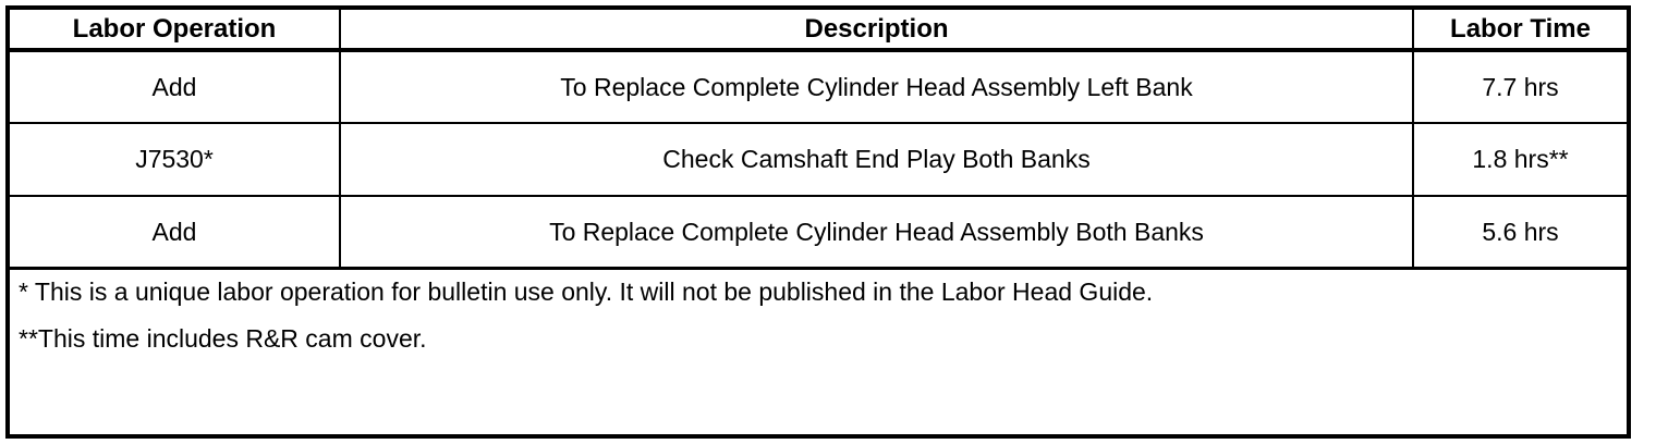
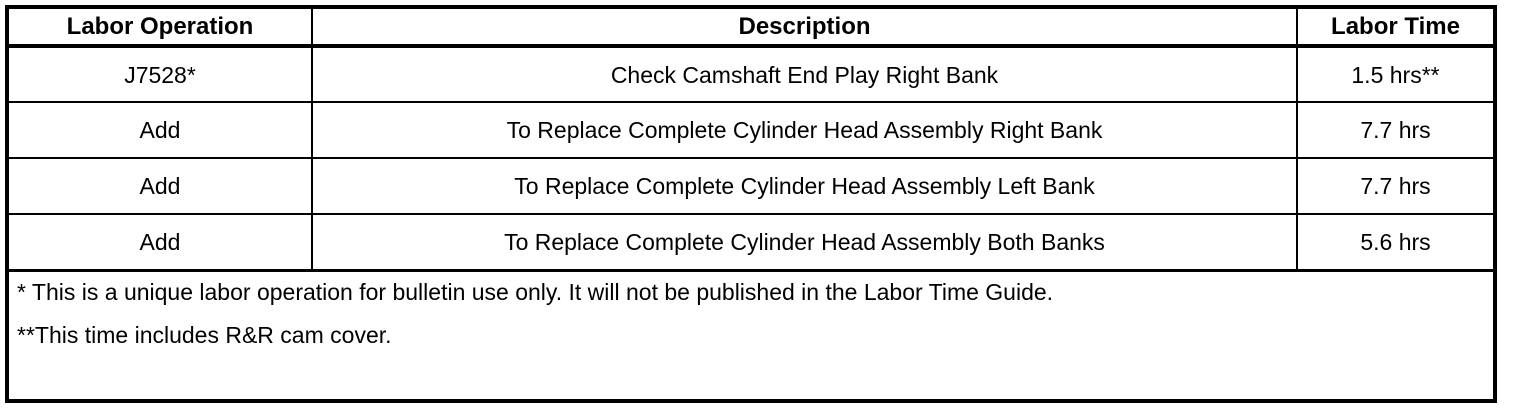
  Labor Operation	Description	Labor Time
+ J7528*	Check Camshaft End Play Right Bank	1.5 hrs**
+ Add	To Replace Complete Cylinder Head Assembly Right Bank	7.7 hrs
  Add	To Replace Complete Cylinder Head Assembly Left Bank	7.7 hrs
- J7530*	Check Camshaft End Play Both Banks	1.8 hrs**
  Add	To Replace Complete Cylinder Head Assembly Both Banks	5.6 hrs
- * This is a unique labor operation for bulletin use only. It will not be published in the Labor Head Guide. **This time includes R&R cam cover.
+ * This is a unique labor operation for bulletin use only. It will not be published in the Labor Time Guide. **This time includes R&R cam cover.
